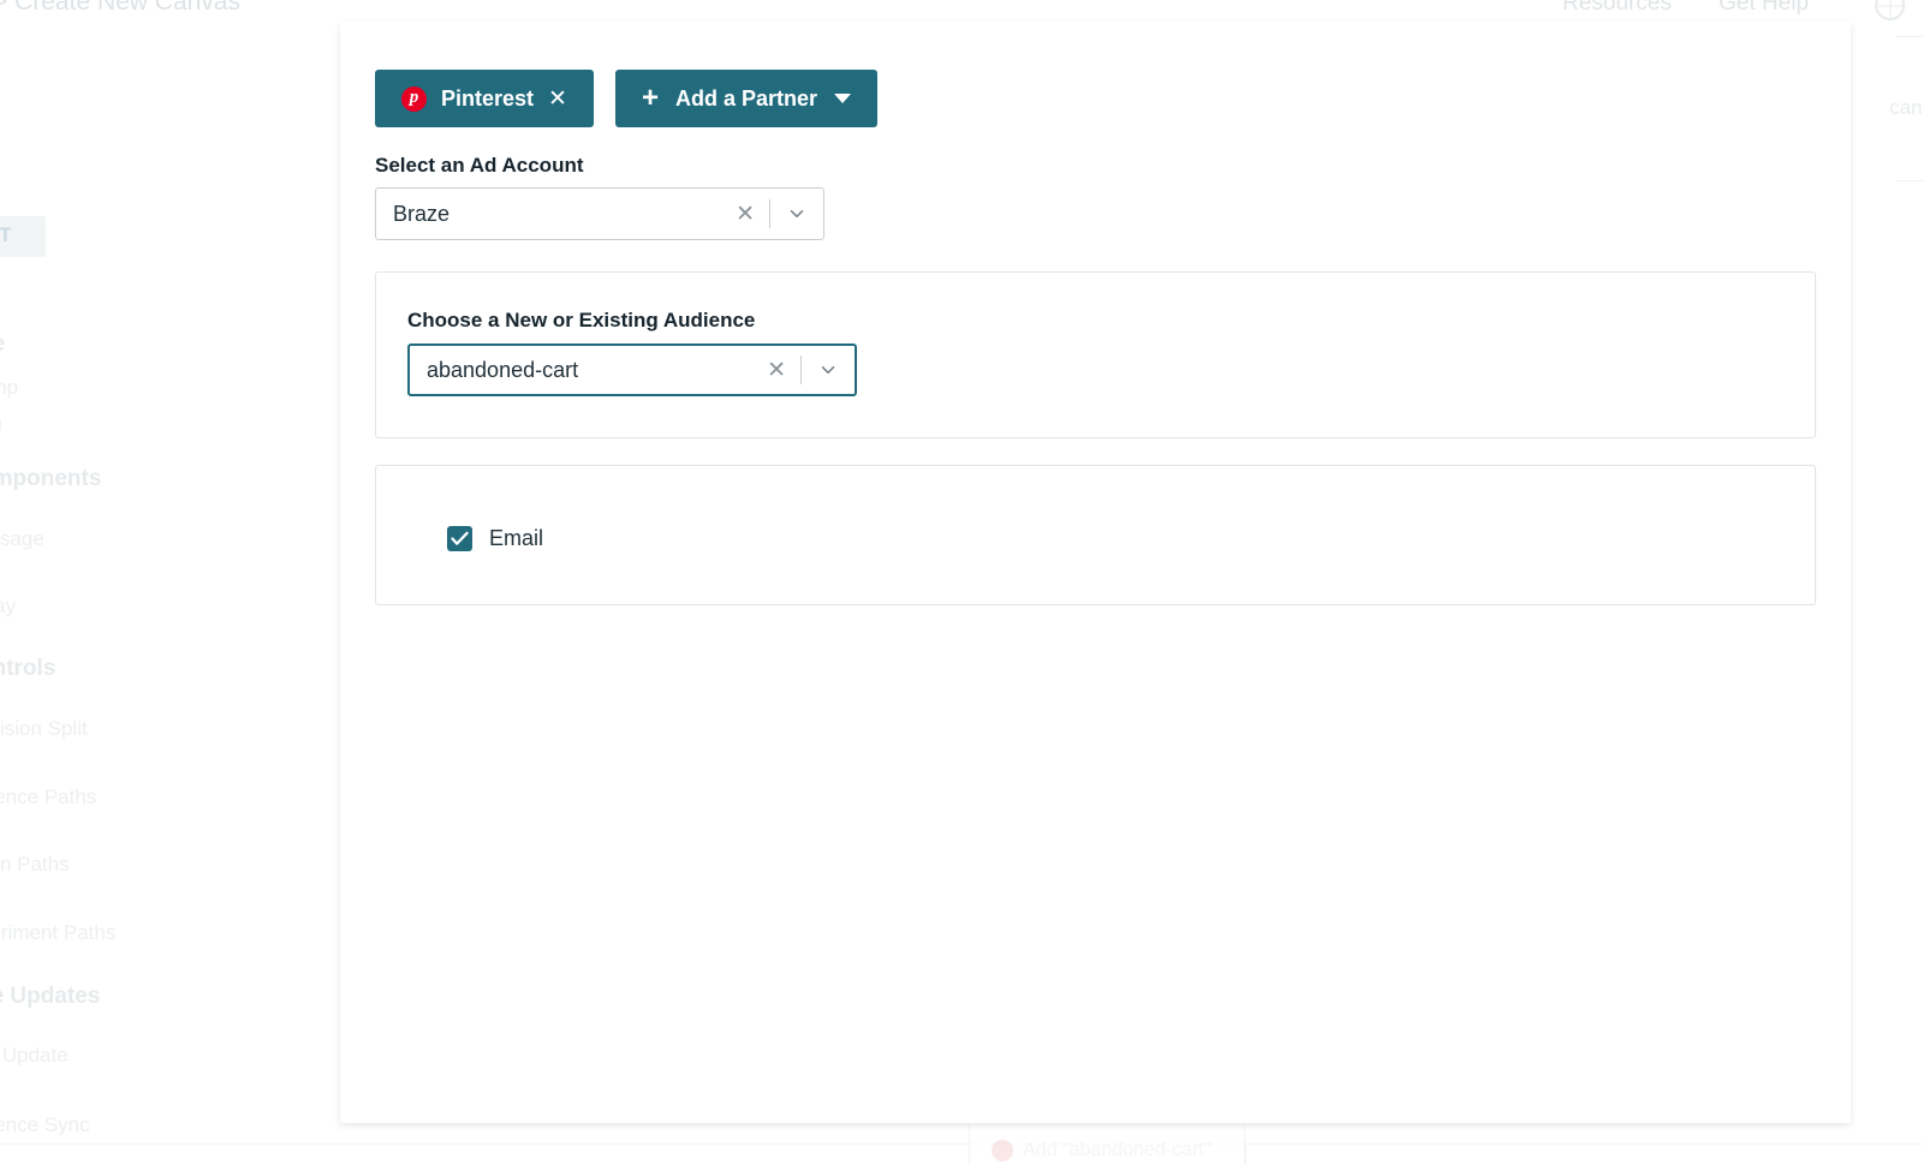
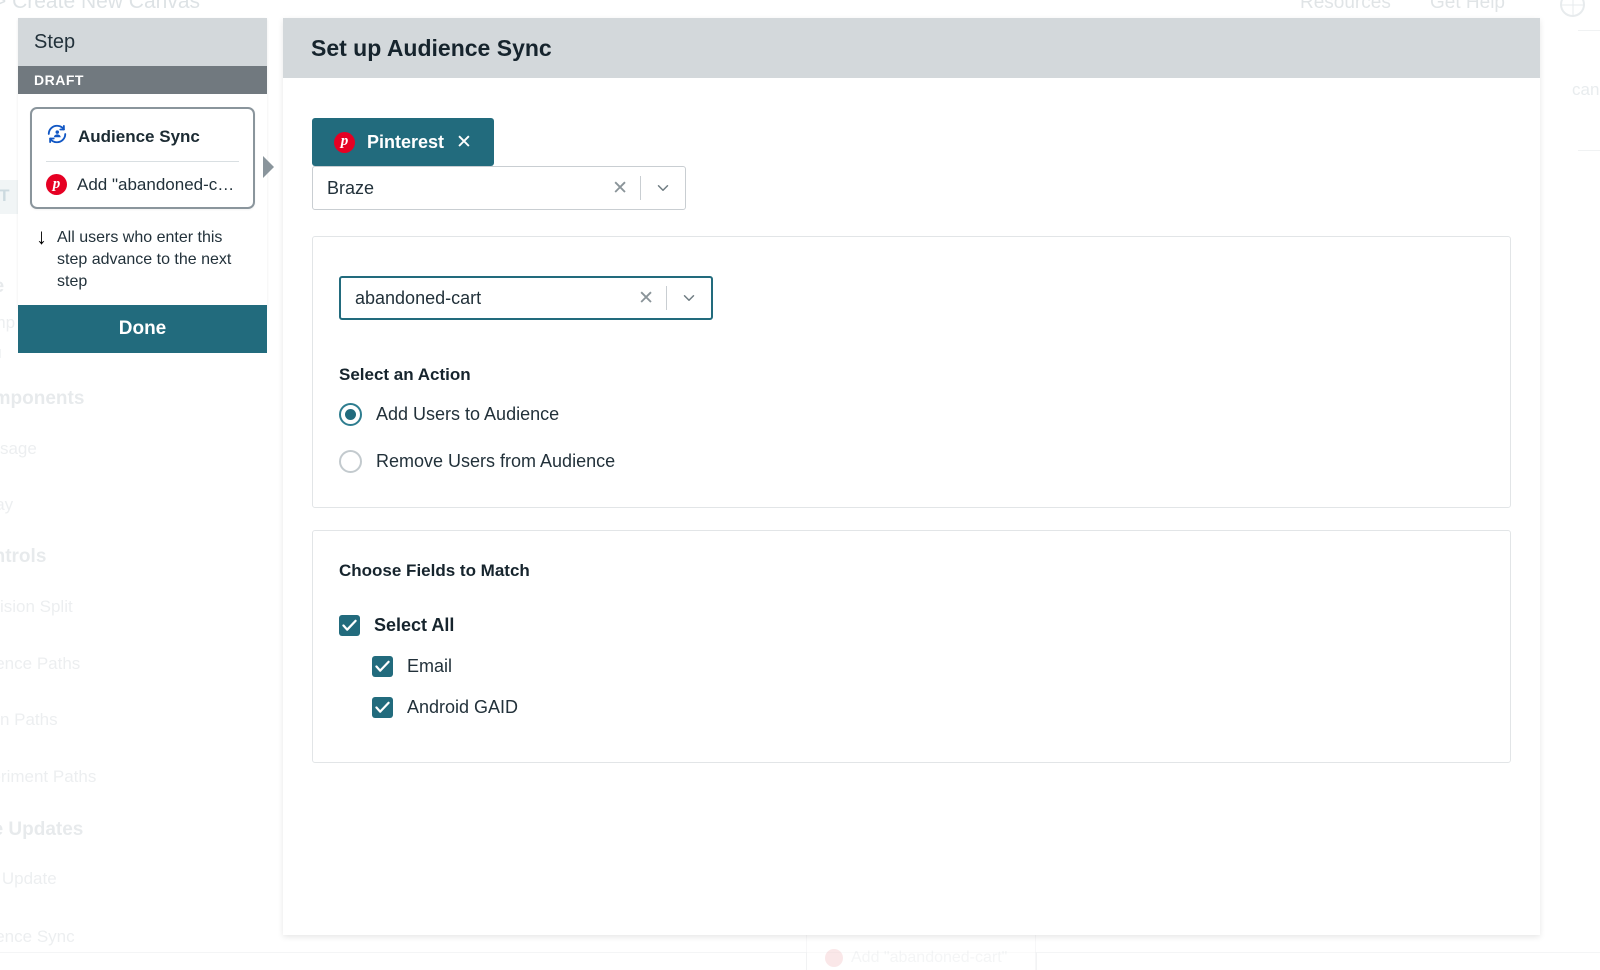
  > Create New Canvas
  Resources
  Get Help
  mponents
  trols
  Updates
+ Step
+ DRAFT
+ Audience Sync
+ Add "abandoned-ca…
+ ↓
+ All users who enter this step advance to the next step
+ Done
+ Set up Audience Sync
  Pinterest
  ✕
- +
- Add a Partner
- Select an Ad Account
  Braze
  ✕
- Choose a New or Existing Audience
  abandoned-cart
  ✕
+ Select an Action
+ Add Users to Audience
+ Remove Users from Audience
+ Choose Fields to Match
+ Select All
  Email
+ Android GAID
